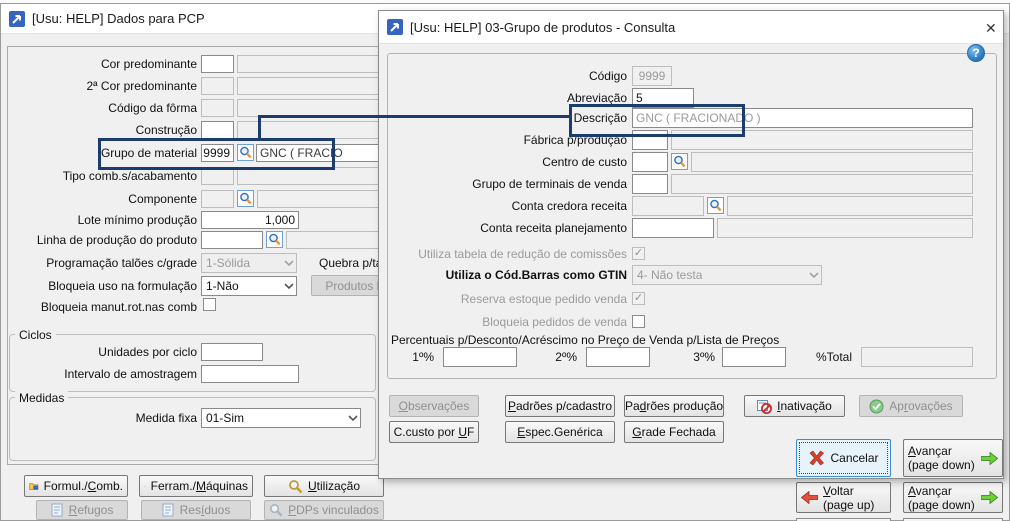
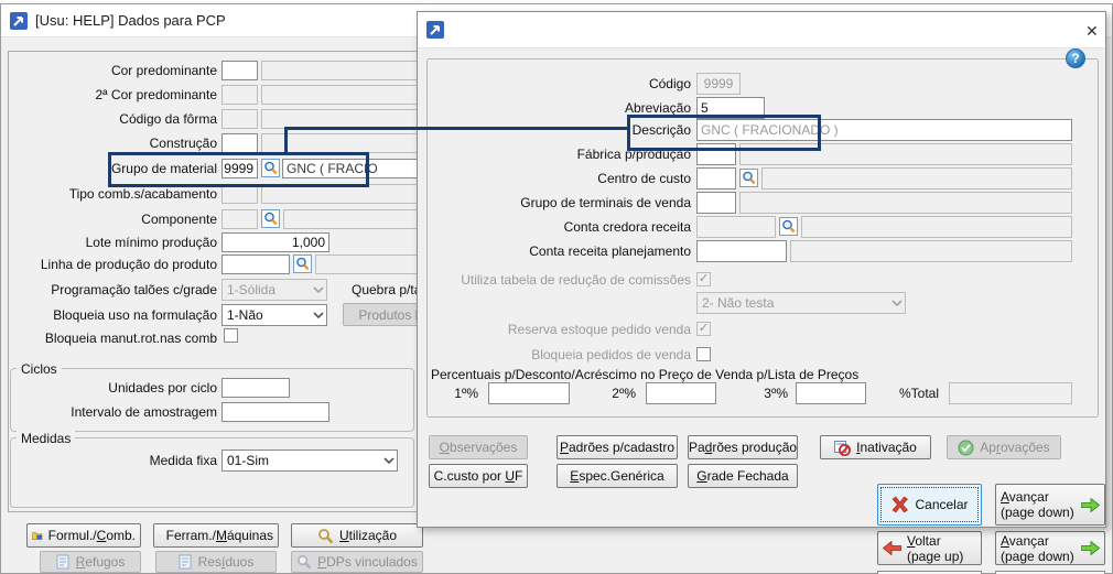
  [Usu: HELP] Dados para PCP
  Cor predominante
  2ª Cor predominante
  Código da fôrma
  Construção
  Grupo de material
  9999
  GNC ( FRACIO
  Tipo comb.s/acabamento
  Componente
  Lote mínimo produção
  1,000
  Linha de produção do produto
  Programação talões c/grade
  1-Sólida
  Quebra p/t
  Bloqueia uso na formulação
  1-Não
  Produtos
  Bloqueia manut.rot.nas comb
  Ciclos
  Unidades por ciclo
  Intervalo de amostragem
  Medidas
  Medida fixa
  01-Sim
  Formul./Comb.
  Ferram./Máquinas
  Utilização
  Refugos
  Resíduos
  PDPs vinculados
  Voltar
  (page up)
  Avançar
  (page down)
- [Usu: HELP] 03-Grupo de produtos - Consulta
  ✕
  ?
  Código
  9999
  Abreviação
  5
  Descrição
  GNC ( FRACIONADO )
  Fábrica p/produção
  Centro de custo
  Grupo de terminais de venda
  Conta credora receita
  Conta receita planejamento
  Utiliza tabela de redução de comissões
  ✓
- Utiliza o Cód.Barras como GTIN
- 4- Não testa
+ 2- Não testa
  Reserva estoque pedido venda
  ✓
  Bloqueia pedidos de venda
  Percentuais p/Desconto/Acréscimo no Preço de Venda p/Lista de Preços
  1º%
  2º%
  3º%
  %Total
  Observações
  Padrões p/cadastro
  Padrões produção
  Inativação
  Aprovações
  C.custo por UF
  Espec.Genérica
  Grade Fechada
  Cancelar
  Avançar
  (page down)
